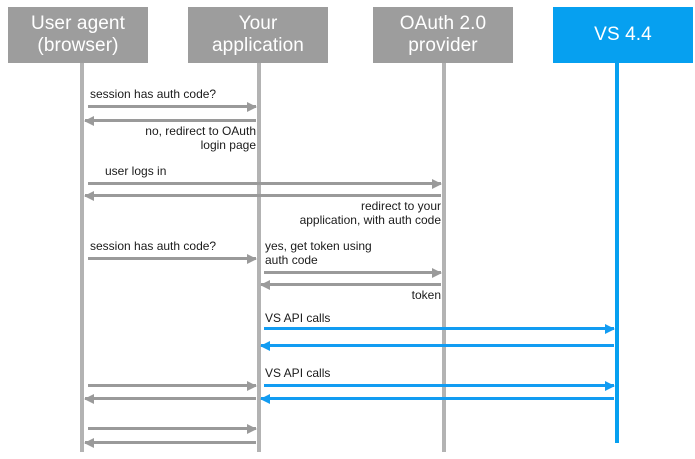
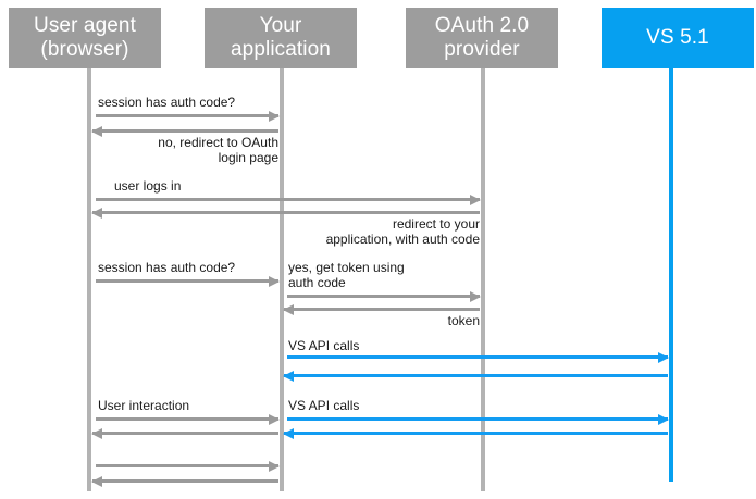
  session has auth code?
  no, redirect to OAuth
  login page
  user logs in
  redirect to your
  application, with auth code
  session has auth code?
  yes, get token using
  auth code
  token
  VS API calls
+ User interaction
  VS API calls
  User agent
  (browser)
  Your
  application
  OAuth 2.0
  provider
- VS 4.4
+ VS 5.1
